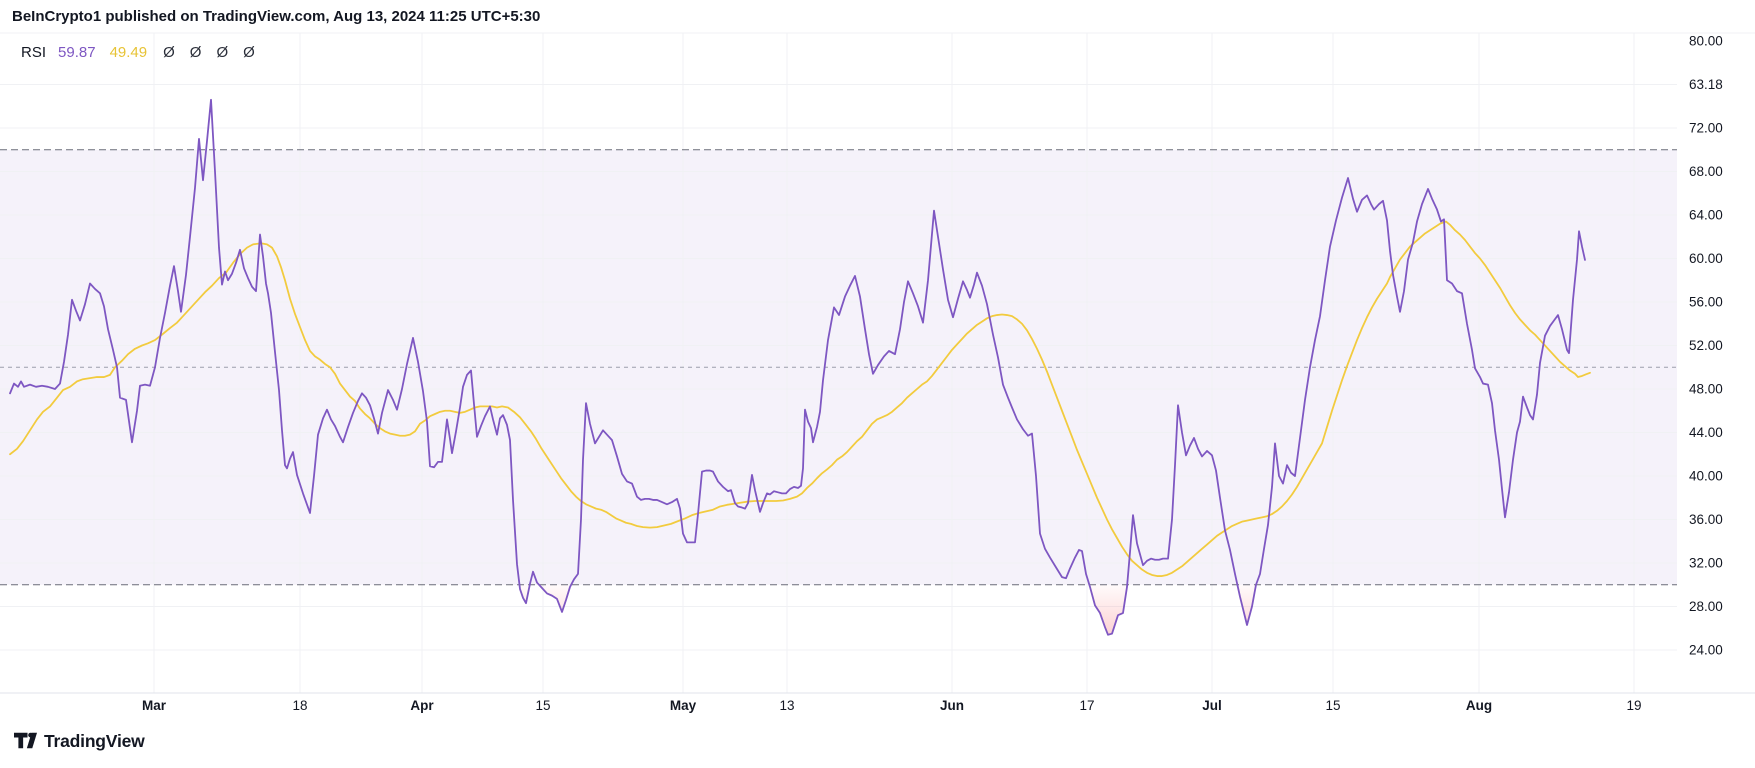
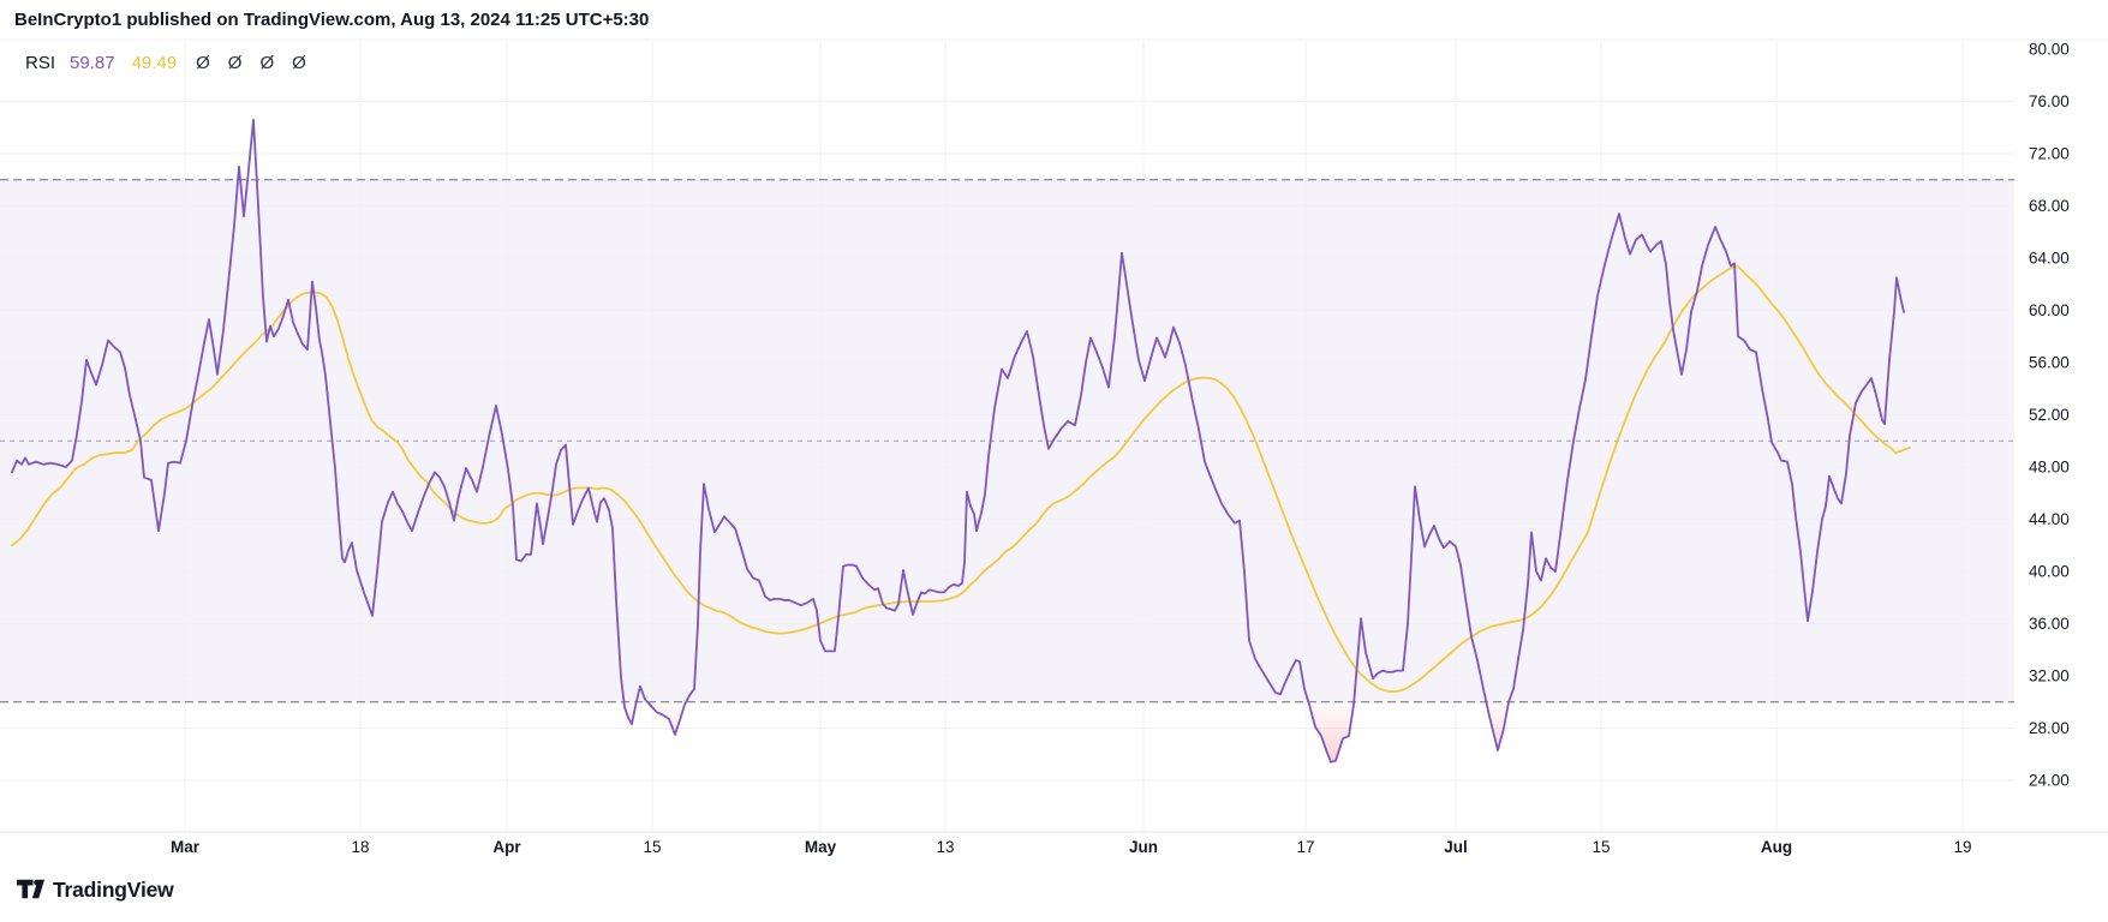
  BeInCrypto1 published on TradingView.com, Aug 13, 2024 11:25 UTC+5:30
  80.00
- 63.18
+ 76.00
  72.00
  68.00
  64.00
  60.00
  56.00
  52.00
  48.00
  44.00
  40.00
  36.00
  32.00
  28.00
  24.00
  Mar
  18
  Apr
  15
  May
  13
  Jun
  17
  Jul
  15
  Aug
  19
  RSI
  59.87
  49.49
  Ø Ø Ø Ø
  TradingView
